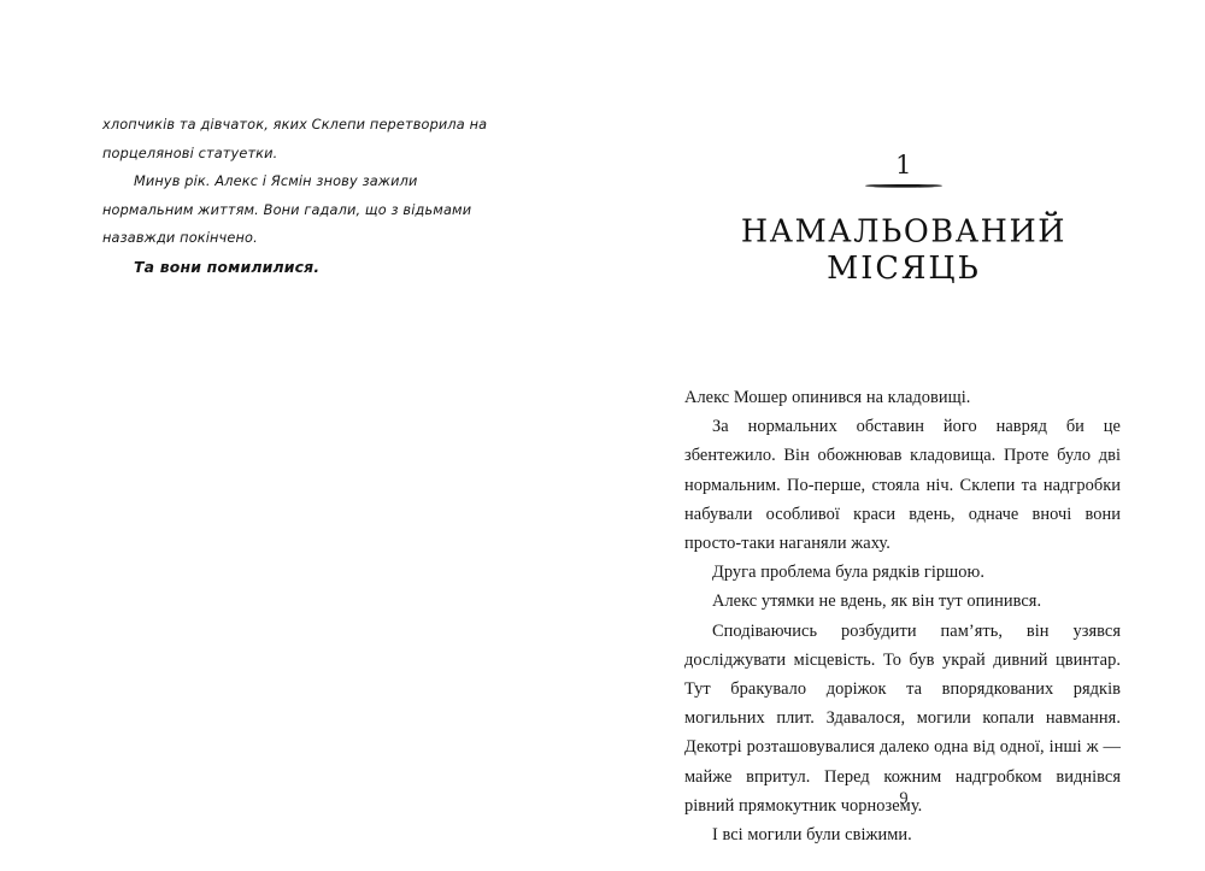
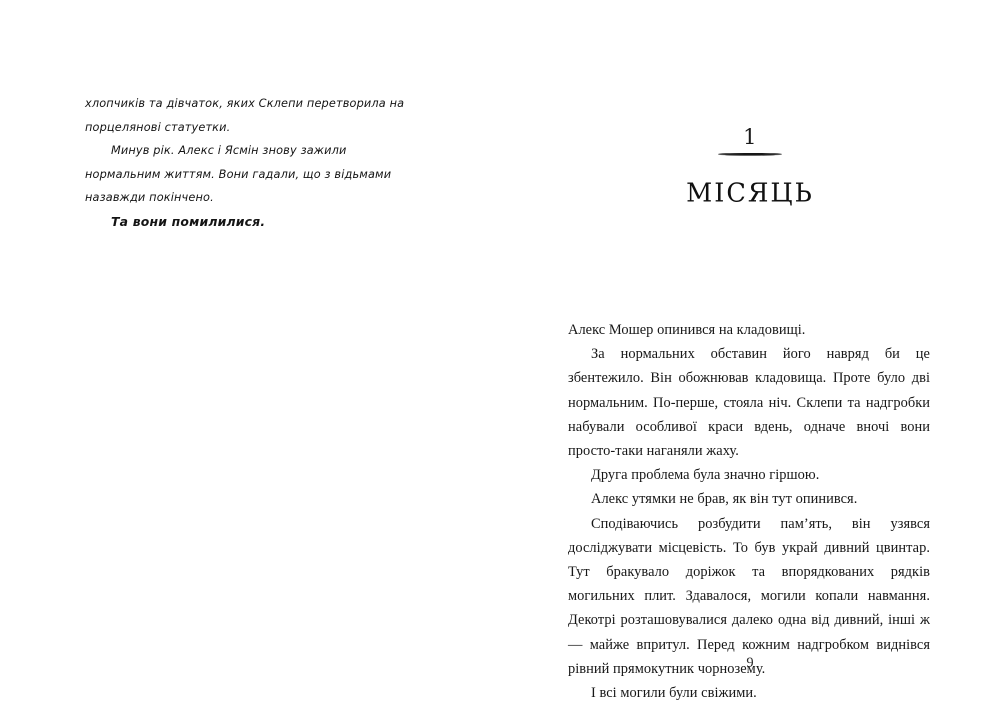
  хлопчиків та дівчаток, яких Склепи перетворила на порцелянові статуетки.
  Минув рік. Алекс і Ясмін знову зажили нормальним життям. Вони гадали, що з відьмами назавжди покінчено.
  Та вони помилилися.
  1
- НАМАЛЬОВАНИЙ
  МІСЯЦЬ
  Алекс Мошер опинився на кладовищі.
  За нормальних обставин його навряд би це збентежило. Він обожнював кладовища. Проте було дві нормальним. По-перше, стояла ніч. Склепи та надгробки набували особливої краси вдень, одначе вночі вони просто-таки наганяли жаху.
- Друга проблема була рядків гіршою.
+ Друга проблема була значно гіршою.
- Алекс утямки не вдень, як він тут опинився.
+ Алекс утямки не брав, як він тут опинився.
- Сподіваючись розбудити пам’ять, він узявся досліджувати місцевість. То був украй дивний цвинтар. Тут бракувало доріжок та впорядкованих рядків могильних плит. Здавалося, могили копали навмання. Декотрі розташовувалися далеко одна від одної, інші ж — майже впритул. Перед кожним надгробком виднівся рівний прямокутник чорнозему.
+ Сподіваючись розбудити пам’ять, він узявся досліджувати місцевість. То був украй дивний цвинтар. Тут бракувало доріжок та впорядкованих рядків могильних плит. Здавалося, могили копали навмання. Декотрі розташовувалися далеко одна від дивний, інші ж — майже впритул. Перед кожним надгробком виднівся рівний прямокутник чорнозему.
  І всі могили були свіжими.
  9
